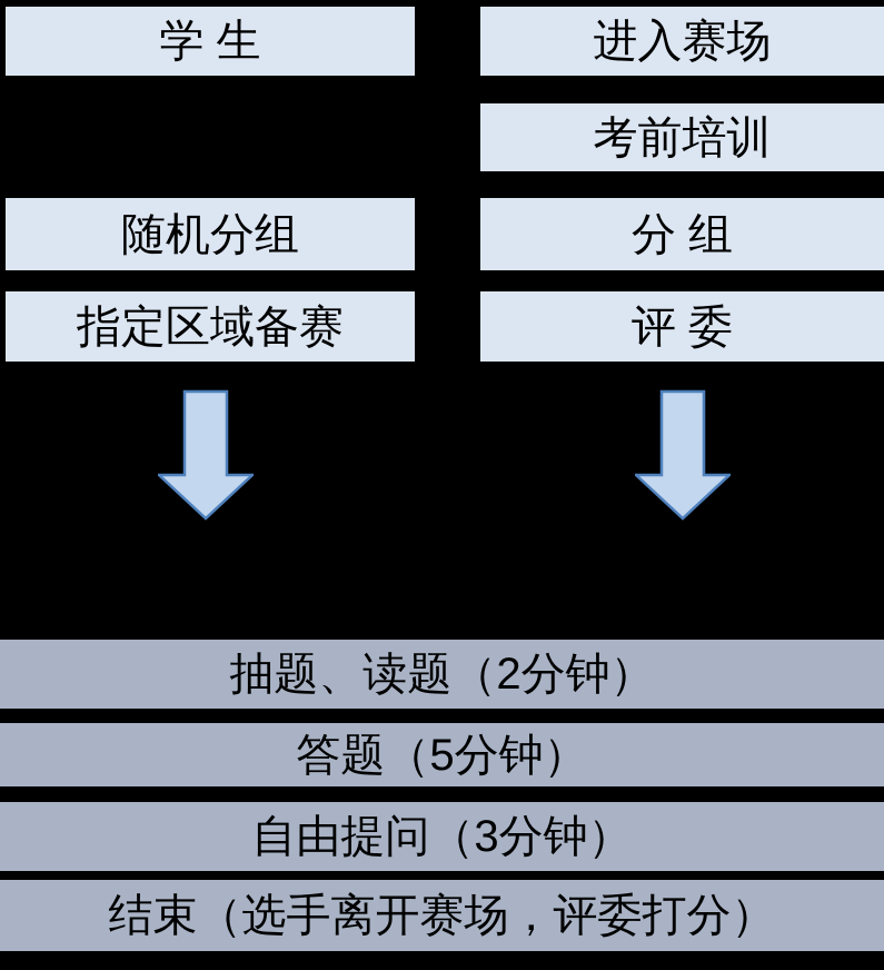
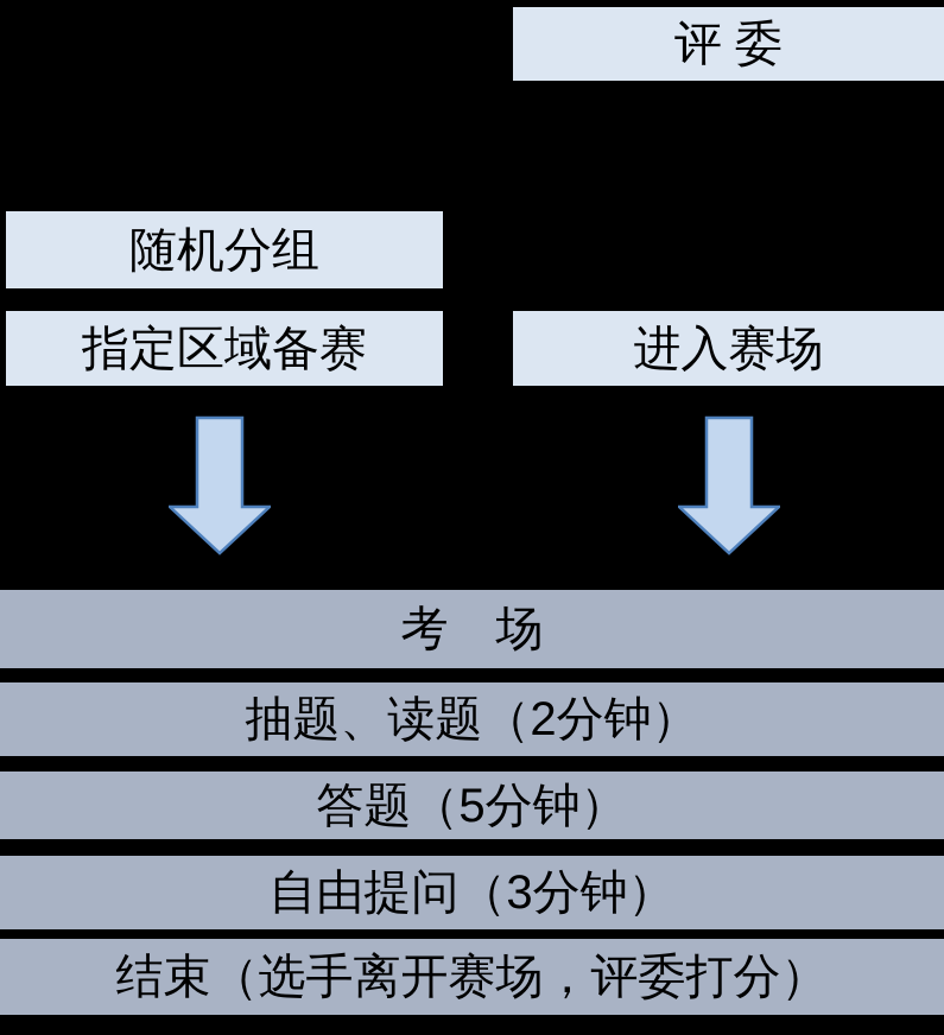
- 学 生
  随机分组
  指定区域备赛
- 进入赛场
+ 评 委
- 考前培训
- 分 组
- 评 委
+ 进入赛场
+ 考 场
  抽题、读题（2分钟）
  答题（5分钟）
  自由提问（3分钟）
  结束（选手离开赛场，评委打分）
